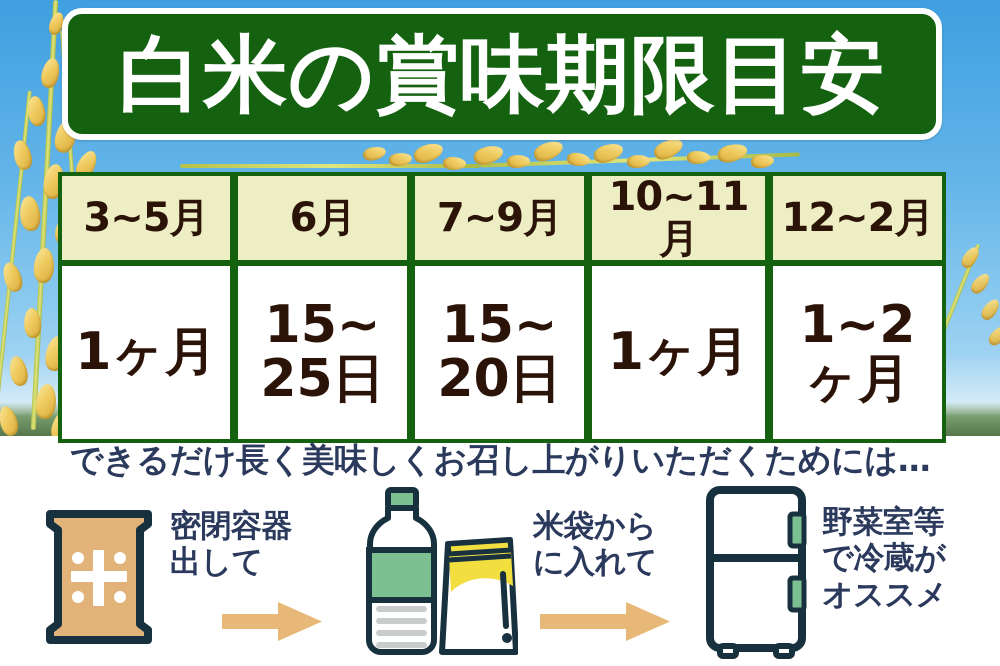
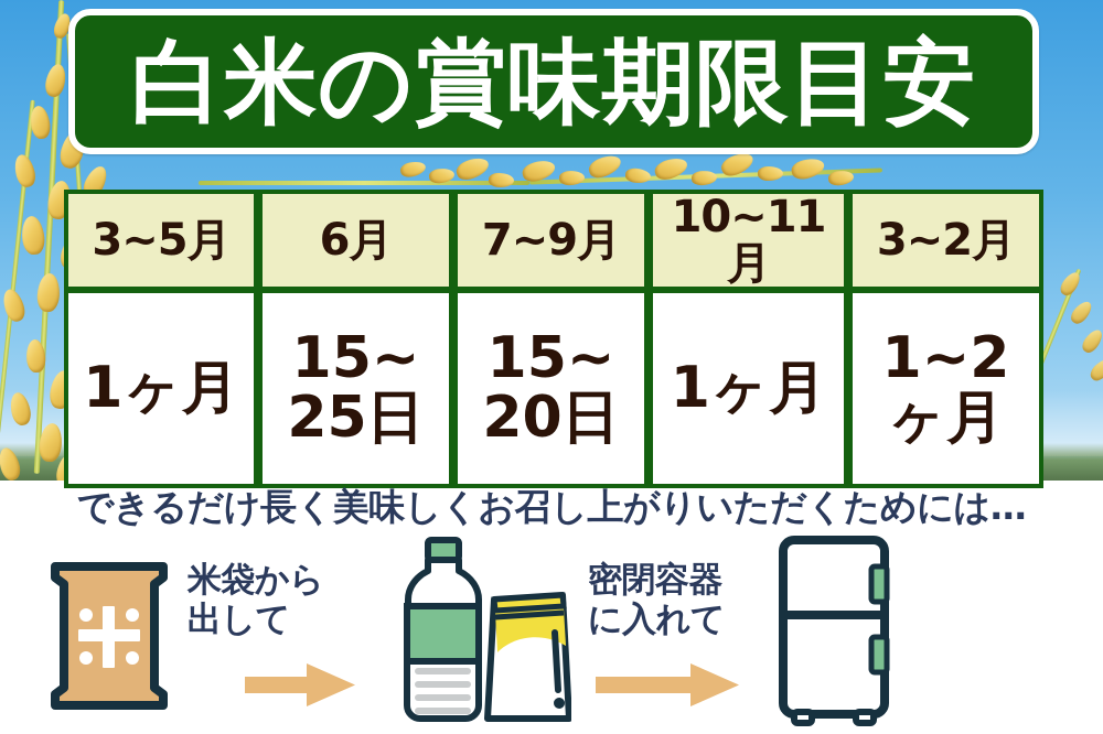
  白米の賞味期限目安
- 3~5月	6月	7~9月	10~11月	12~2月
+ 3~5月	6月	7~9月	10~11月	3~2月
  1ヶ月	15~ 25日	15~ 20日	1ヶ月	1~2 ヶ月
  できるだけ長く美味しくお召し上がりいただくためには…
- 密閉容器
+ 米袋から
  出して
- 米袋から
+ 密閉容器
  に入れて
- 野菜室等
- で冷蔵が
- オススメ
